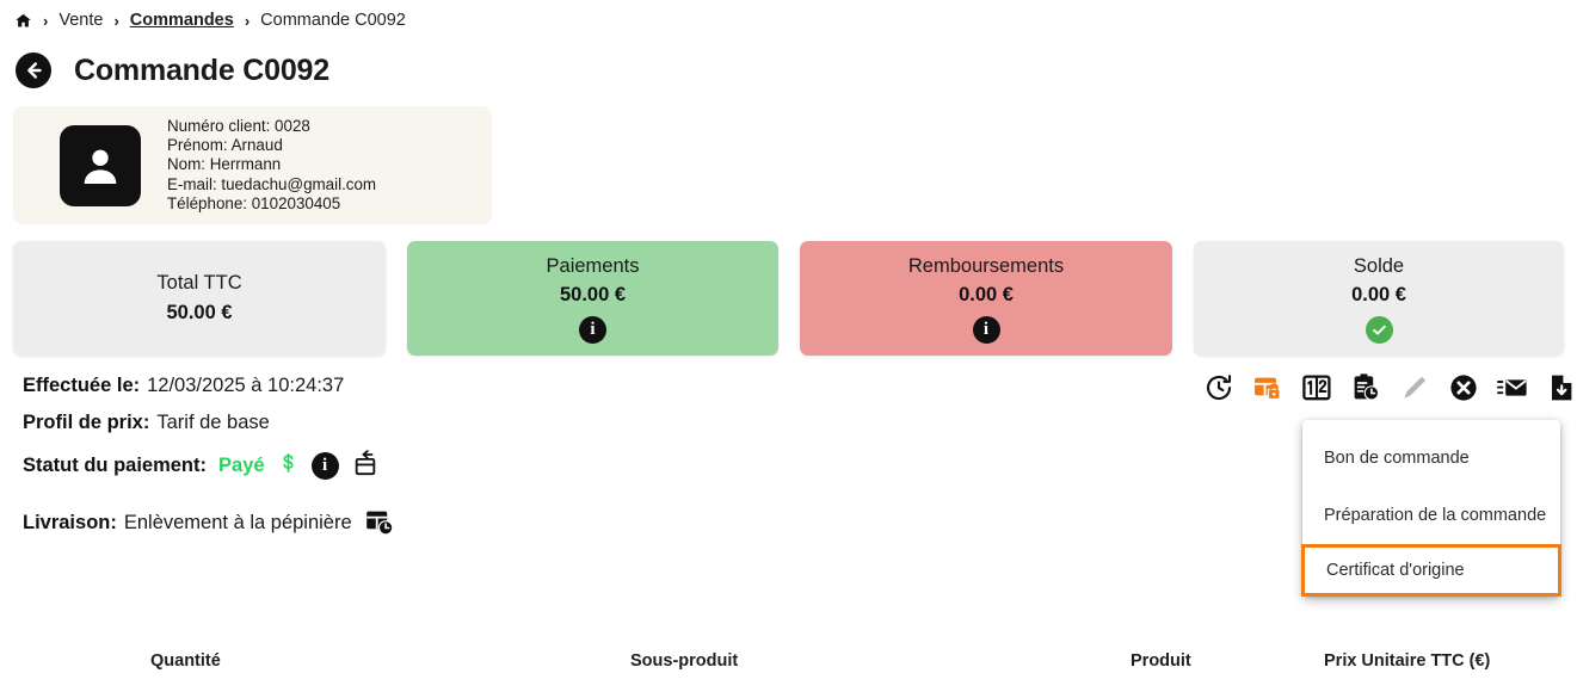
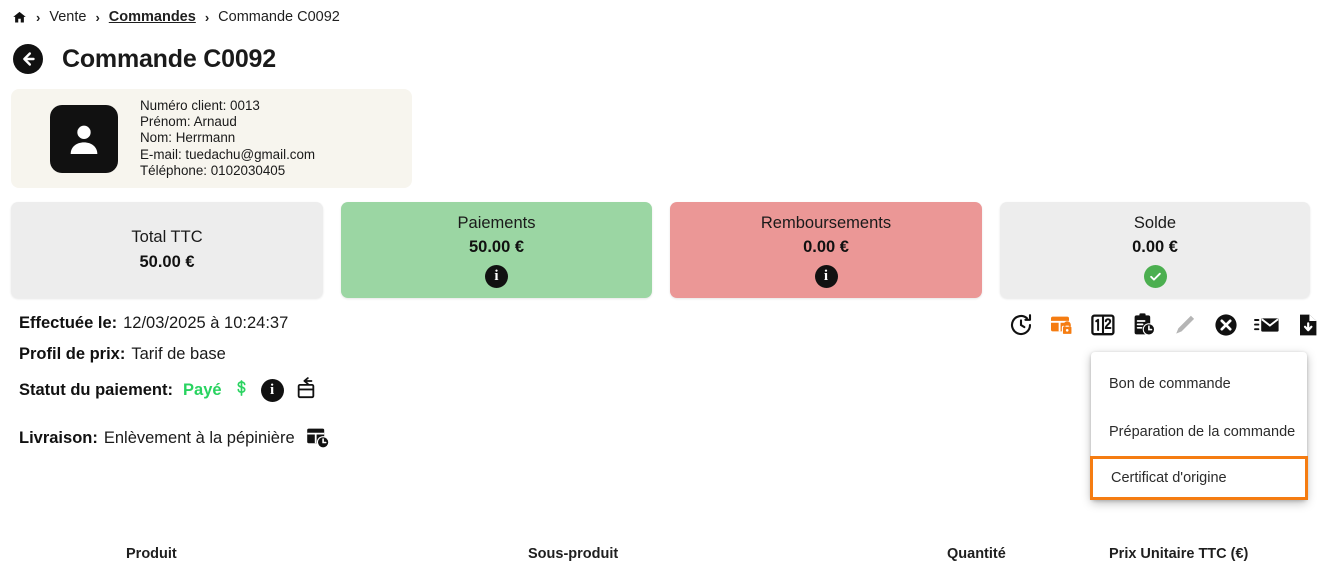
  ›
  Vente
  ›
  Commandes
  ›
  Commande C0092
  Commande C0092
- Numéro client: 0028
+ Numéro client: 0013
  Prénom: Arnaud
  Nom: Herrmann
  E-mail: tuedachu@gmail.com
  Téléphone: 0102030405
  Total TTC
  50.00 €
  Paiements
  50.00 €
  i
  Remboursements
  0.00 €
  i
  Solde
  0.00 €
  Effectuée le:
  12/03/2025 à 10:24:37
  Profil de prix:
  Tarif de base
  Statut du paiement:
  Payé
  i
  Livraison:
  Enlèvement à la pépinière
  Bon de commande
  Préparation de la commande
  Certificat d'origine
- Quantité
+ Produit
  Sous-produit
- Produit
+ Quantité
  Prix Unitaire TTC (€)
